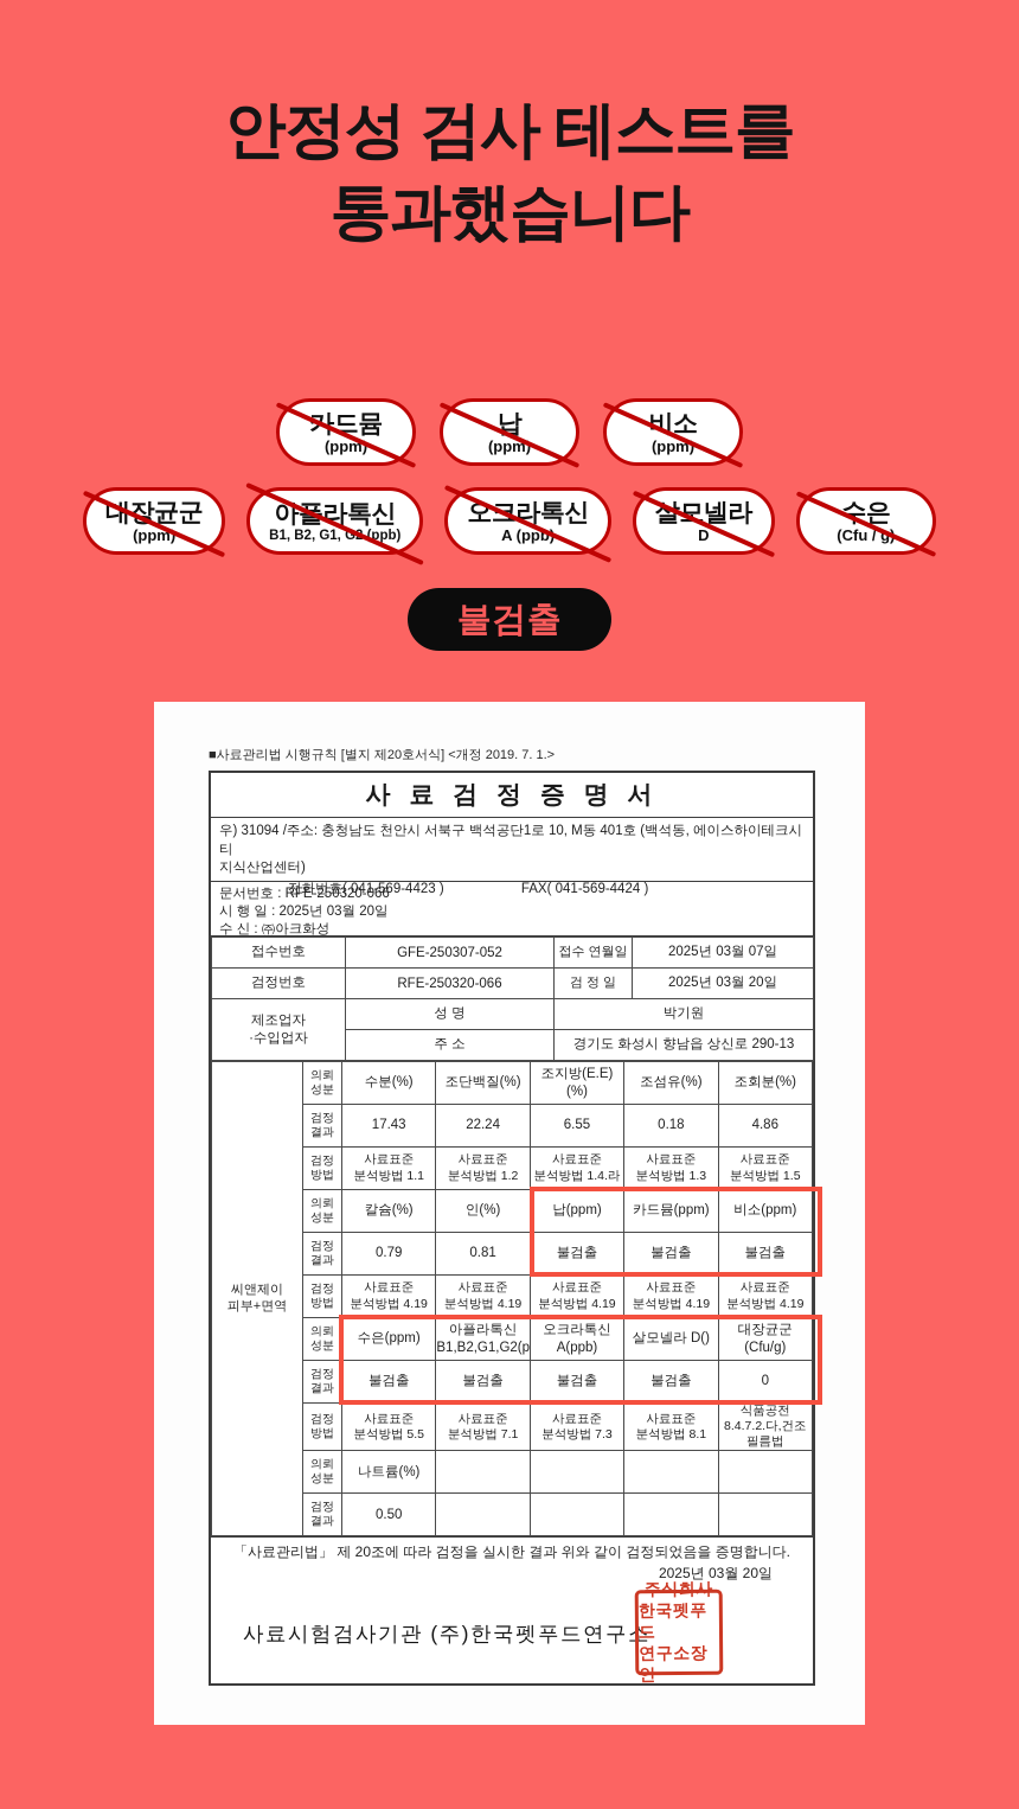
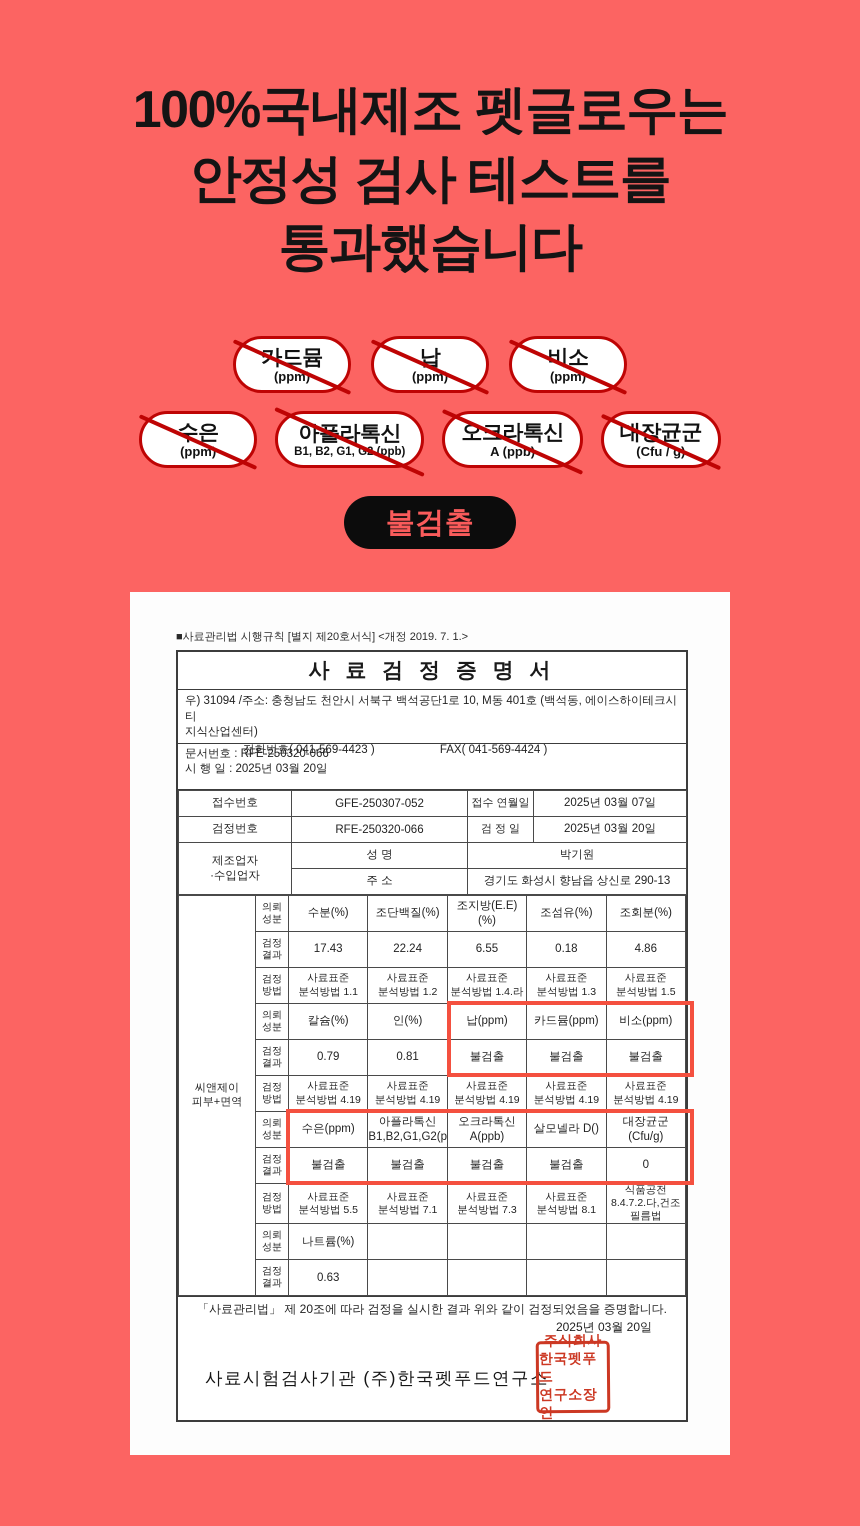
+ 100%국내제조 펫글로우는
  안정성 검사 테스트를
  통과했습니다
  (ppm
  납
  (ppm
  비소
  (ppm
- 대장균군
+ 수은
  (ppm
  아라톡신
  B1, B2, G1, Gppb)
  오라톡신
  A (ppb
- 살모넬라
- D
- 수은
+ 대장균군
  (Cfu /
  불검출
  ■사료관리법 시행규칙 [별지 제20호서식] <개정 2019. 7. 1.>
  사 료 검 정 증 명 서
  우) 31094 /주소: 충청남도 천안시 서북구 백석공단1로 10, M동 401호 (백석동, 에이스하이테크시티
  지식산업센터)
  전화번호( 041-569-4423 ) FAX( 041-569-4424 )
  문서번호 : RFE-250320-066
  시 행 일 : 2025년 03월 20일
- 수 신 : ㈜아크화성
  접수번호	GFE-250307-052	접수 연월일	2025년 03월 07일
  검정번호	RFE-250320-066	검 정 일	2025년 03월 20일
  제조업자 ·수입업자	성 명	박기원
  주 소	경기도 화성시 향남읍 상신로 290-13
  씨앤제이 피부+면역	의뢰 성분	수분(%)	조단백질(%)	조지방(E.E)(%)	조섬유(%)	조회분(%)
  검정 결과	17.43	22.24	6.55	0.18	4.86
  검정 방법	사료표준 분석방법 1.1	사료표준 분석방법 1.2	사료표준 분석방법 1.4.라	사료표준 분석방법 1.3	사료표준 분석방법 1.5
  의뢰 성분	칼슘(%)	인(%)	납(ppm)	카드뮴(ppm)	비소(ppm)
  검정 결과	0.79	0.81	불검출	불검출	불검출
  검정 방법	사료표준 분석방법 4.19	사료표준 분석방법 4.19	사료표준 분석방법 4.19	사료표준 분석방법 4.19	사료표준 분석방법 4.19
  의뢰 성분	수은(ppm)	아플라톡신 B1,B2,G1,G2(p	오크라톡신 A(ppb)	살모넬라 D()	대장균군(Cfu/g)
  검정 결과	불검출	불검출	불검출	불검출	0
  검정 방법	사료표준 분석방법 5.5	사료표준 분석방법 7.1	사료표준 분석방법 7.3	사료표준 분석방법 8.1	식품공전 8.4.7.2.다,건조 필름법
  의뢰 성분	나트륨(%)
- 검정 결과	0.50
+ 검정 결과	0.63
  「사료관리법」 제 20조에 따라 검정을 실시한 결과 위와 같이 검정되었음을 증명합니다.
  2025년 03월 20일
  사료시험검사기관 (주)한국펫푸드연구소
  주식회사
  한국펫푸드
  연구소장인
